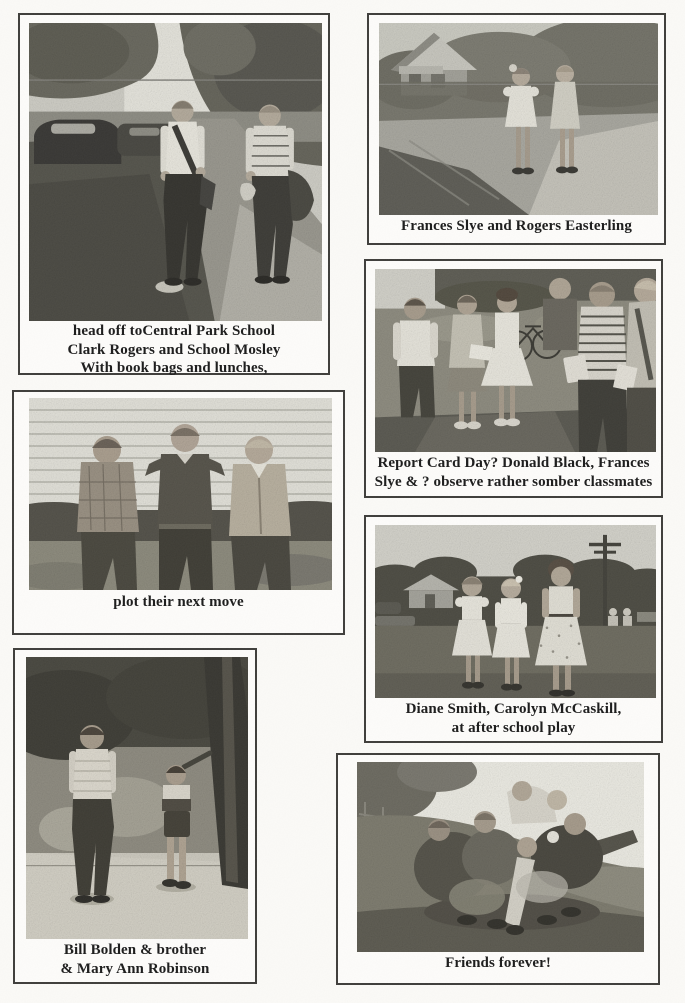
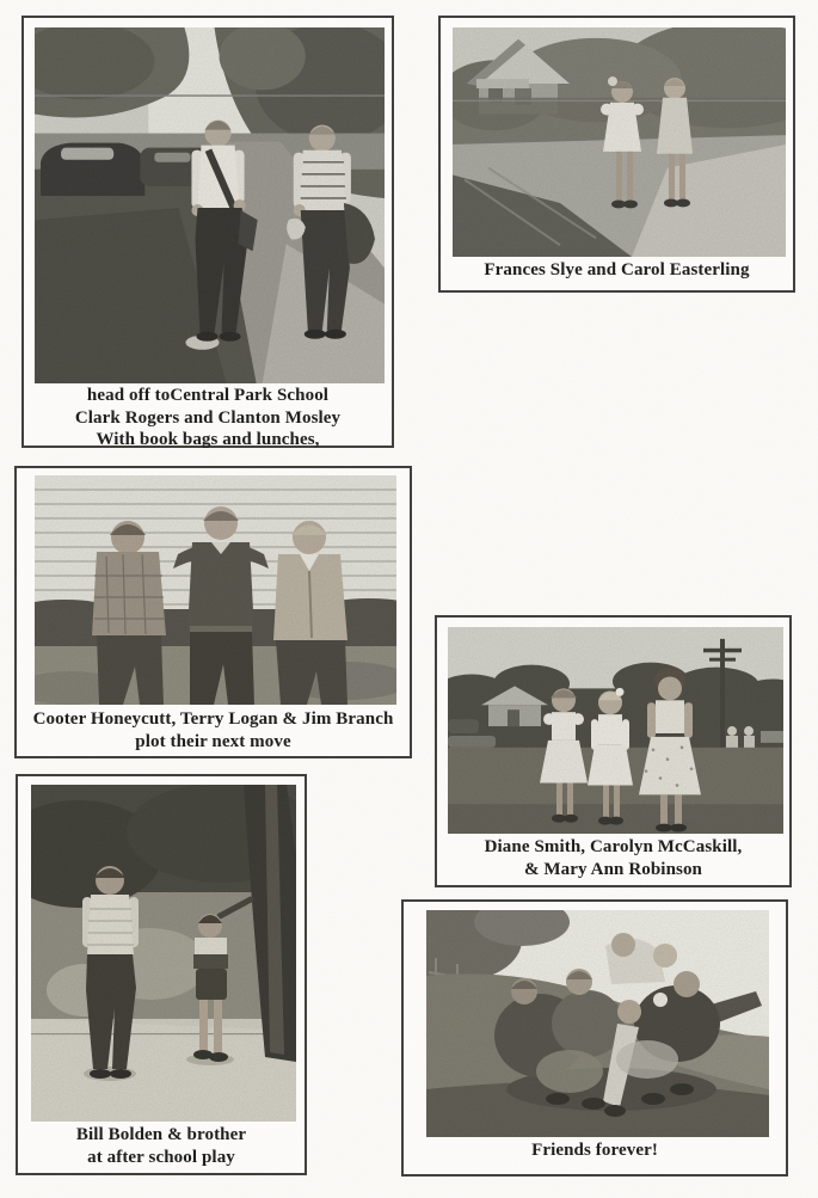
  head off toCentral Park School
- Clark Rogers and School Mosley
+ Clark Rogers and Clanton Mosley
  With book bags and lunches,
+ Cooter Honeycutt, Terry Logan & Jim Branch
  plot their next move
  Bill Bolden & brother
- & Mary Ann Robinson
+ at after school play
- Frances Slye and Rogers Easterling
+ Frances Slye and Carol Easterling
- Report Card Day? Donald Black, Frances
- Slye & ? observe rather somber classmates
  Diane Smith, Carolyn McCaskill,
- at after school play
+ & Mary Ann Robinson
  Friends forever!
